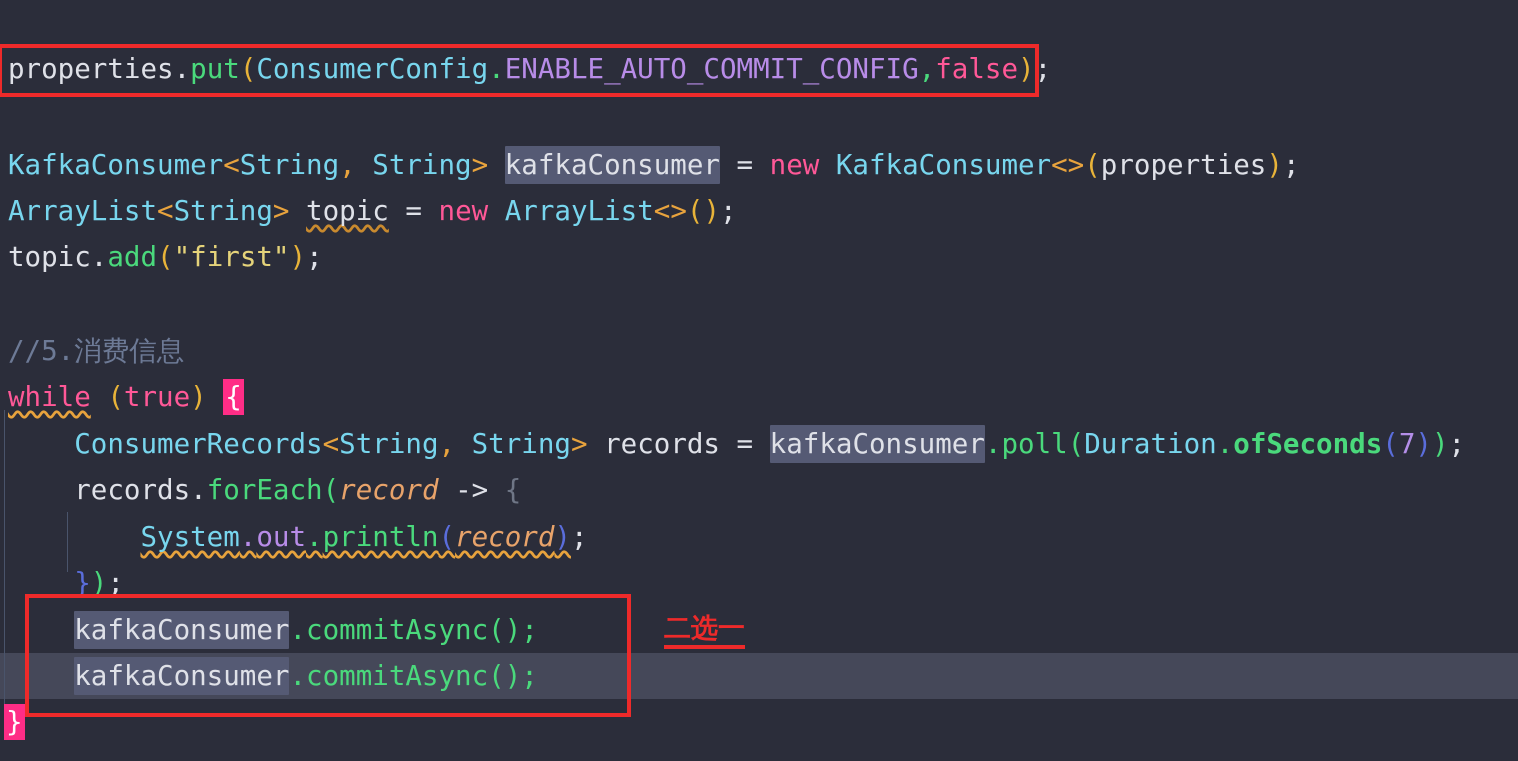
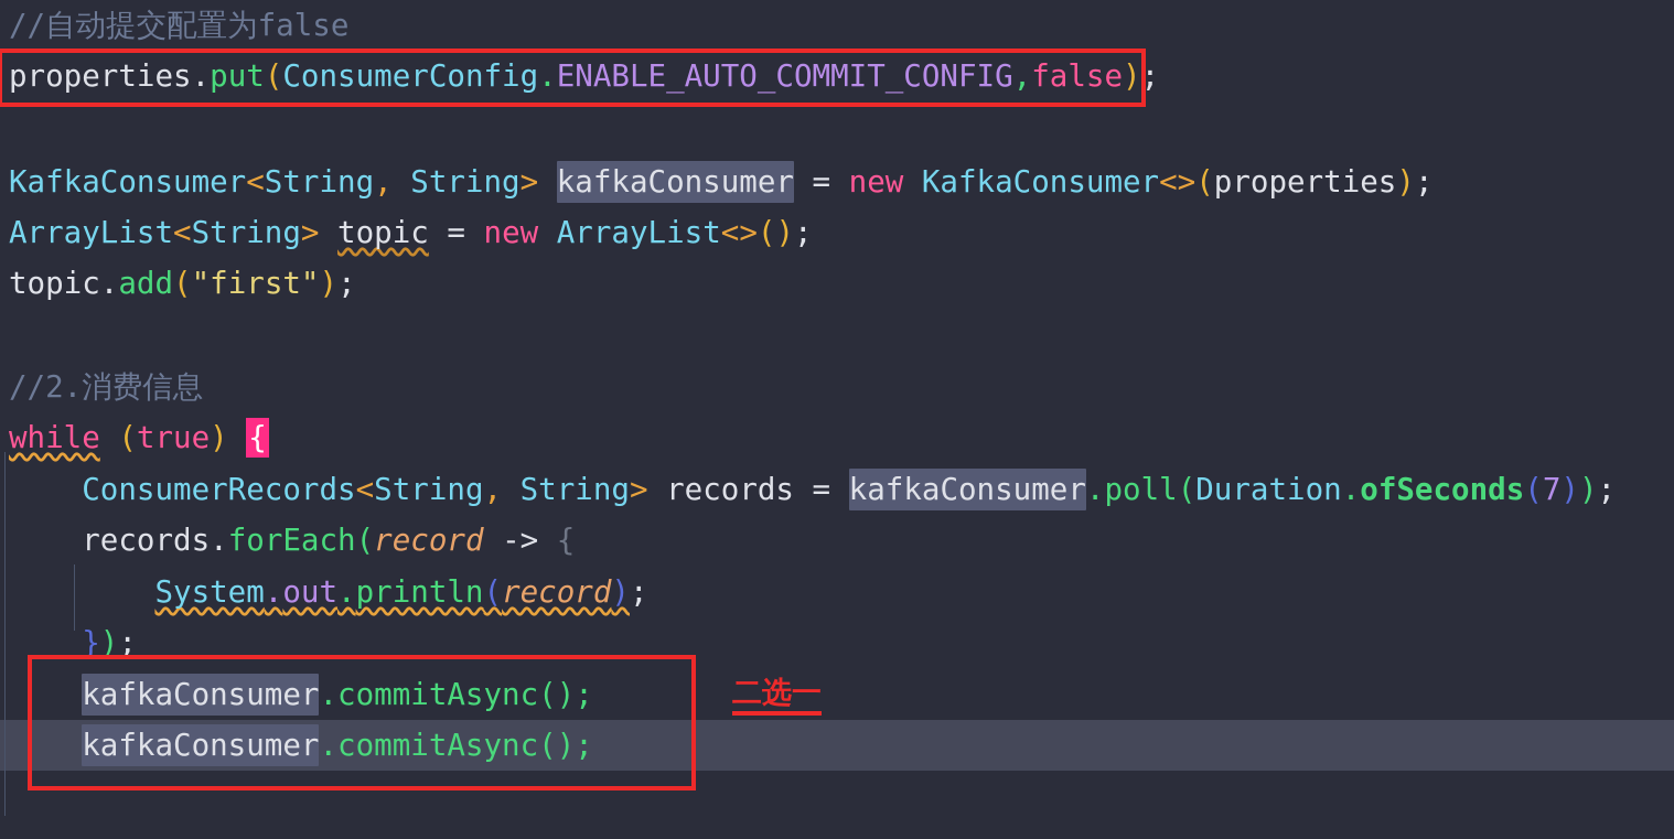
+ //自动提交配置为false
  properties.put(ConsumerConfig.ENABLE_AUTO_COMMIT_CONFIG,false);
  KafkaConsumer<String, String> kafkaConsumer = new KafkaConsumer<>(properties);
  ArrayList<String> topic = new ArrayList<>();
  topic.add("first");
- //5.消费信息
+ //2.消费信息
  while (true) {
  ConsumerRecords<String, String> records = kafkaConsumer.poll(Duration.ofSeconds(7));
  records.forEach(record -> {
  System.out.println(record);
  });
  kafkaConsumer.commitAsync();
  kafkaConsumer.commitAsync();
- }
  二选一
